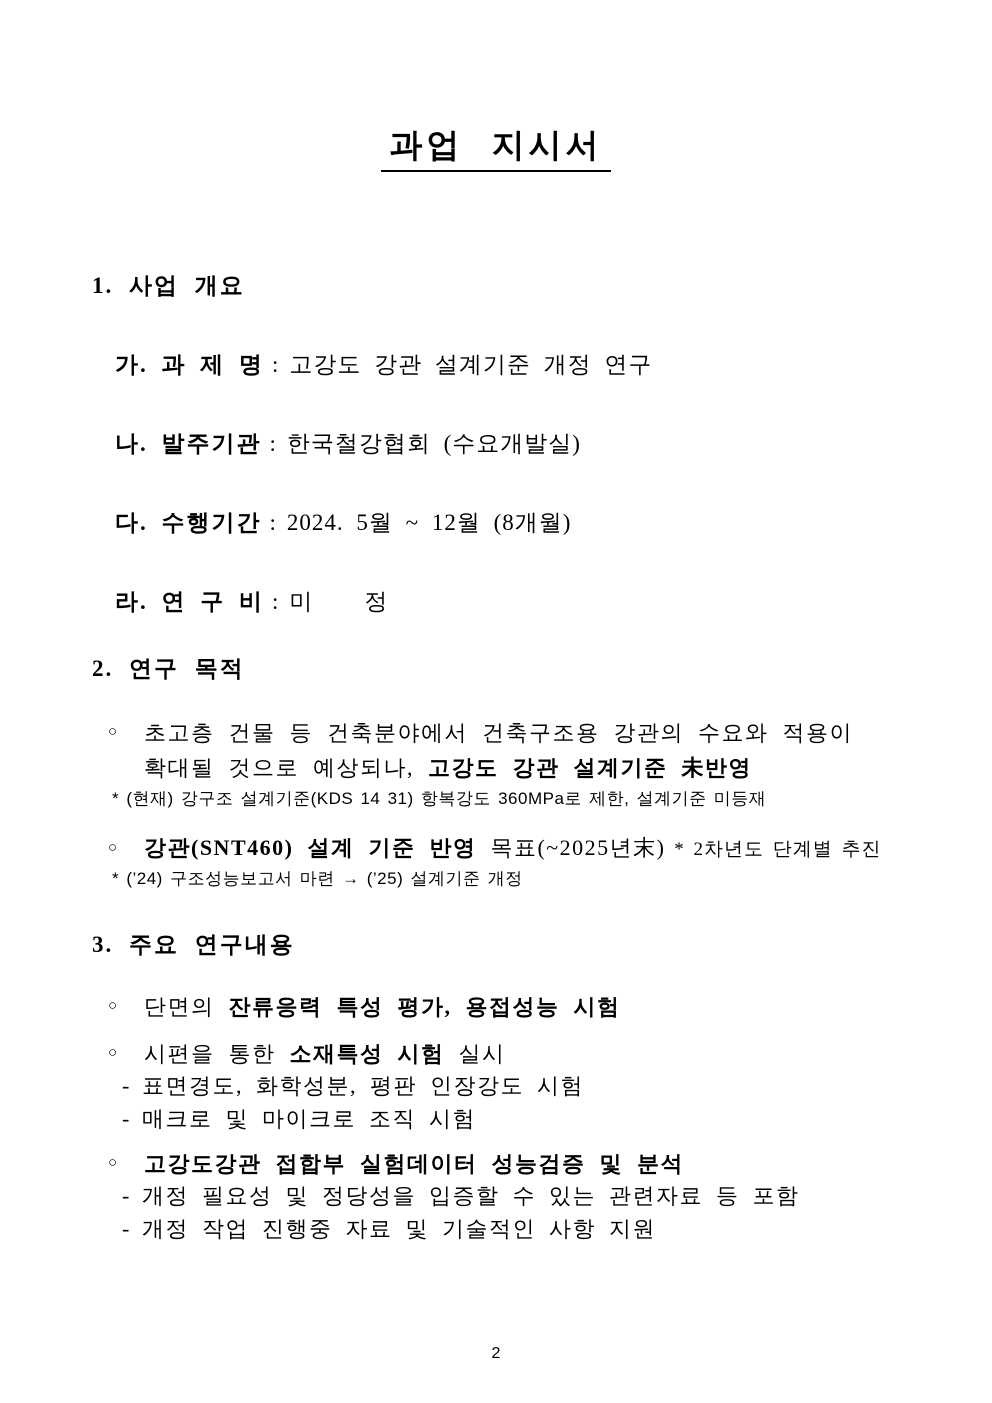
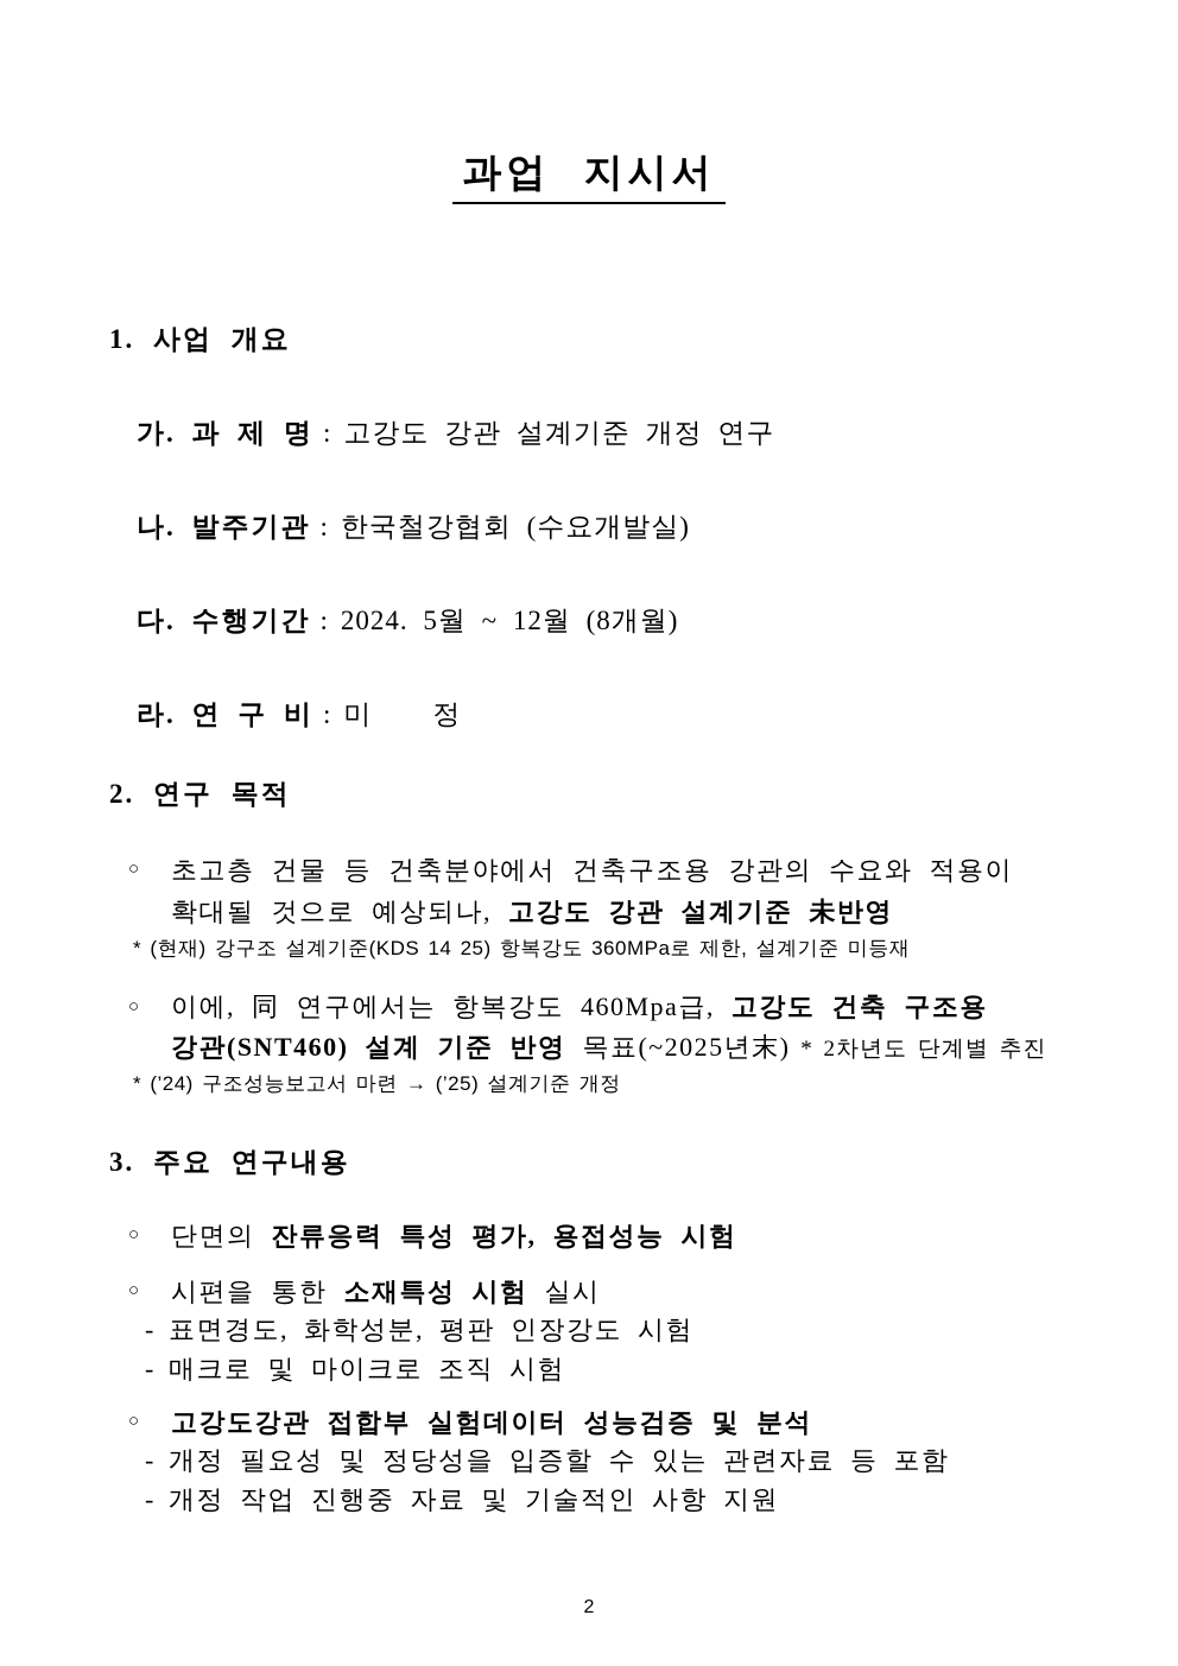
  과업 지시서
  1. 사업 개요
  가. 과 제 명 : 고강도 강관 설계기준 개정 연구
  나. 발주기관 : 한국철강협회 (수요개발실)
  다. 수행기간 : 2024. 5월 ~ 12월 (8개월)
  라. 연 구 비 : 미 정
  2. 연구 목적
  ○
  초고층 건물 등 건축분야에서 건축구조용 강관의 수요와 적용이
  확대될 것으로 예상되나, 고강도 강관 설계기준 未반영
- * (현재) 강구조 설계기준(KDS 14 31) 항복강도 360MPa로 제한, 설계기준 미등재
+ * (현재) 강구조 설계기준(KDS 14 25) 항복강도 360MPa로 제한, 설계기준 미등재
  ○
+ 이에, 同 연구에서는 항복강도 460Mpa급, 고강도 건축 구조용
  강관(SNT460) 설계 기준 반영 목표(~2025년末) * 2차년도 단계별 추진
  * (’24) 구조성능보고서 마련 → (’25) 설계기준 개정
  3. 주요 연구내용
  ○
  단면의 잔류응력 특성 평가, 용접성능 시험
  ○
  시편을 통한 소재특성 시험 실시
  -
  표면경도, 화학성분, 평판 인장강도 시험
  -
  매크로 및 마이크로 조직 시험
  ○
  고강도강관 접합부 실험데이터 성능검증 및 분석
  -
  개정 필요성 및 정당성을 입증할 수 있는 관련자료 등 포함
  -
  개정 작업 진행중 자료 및 기술적인 사항 지원
  2
